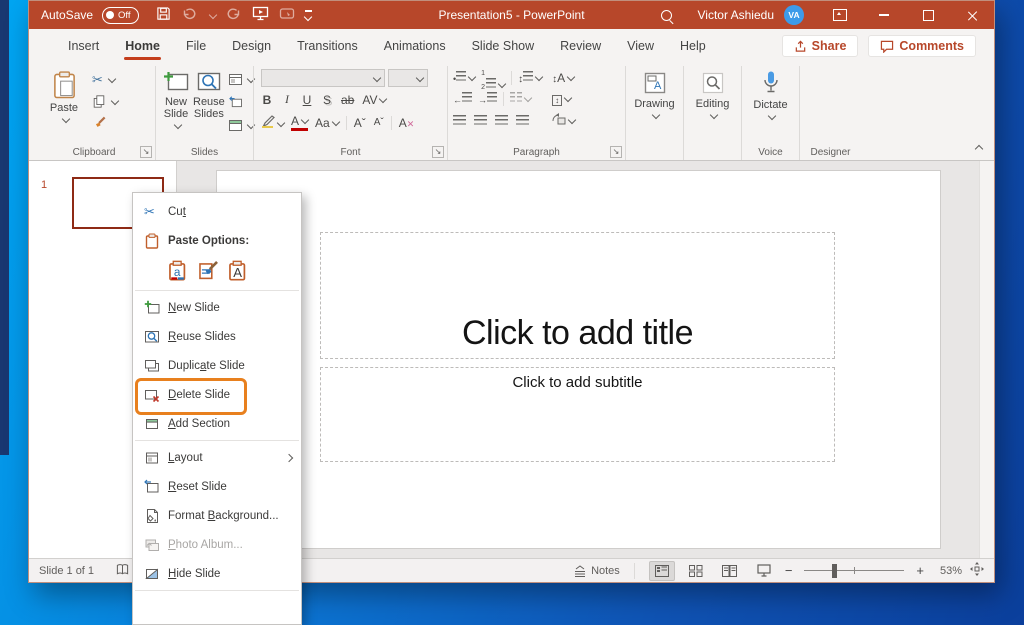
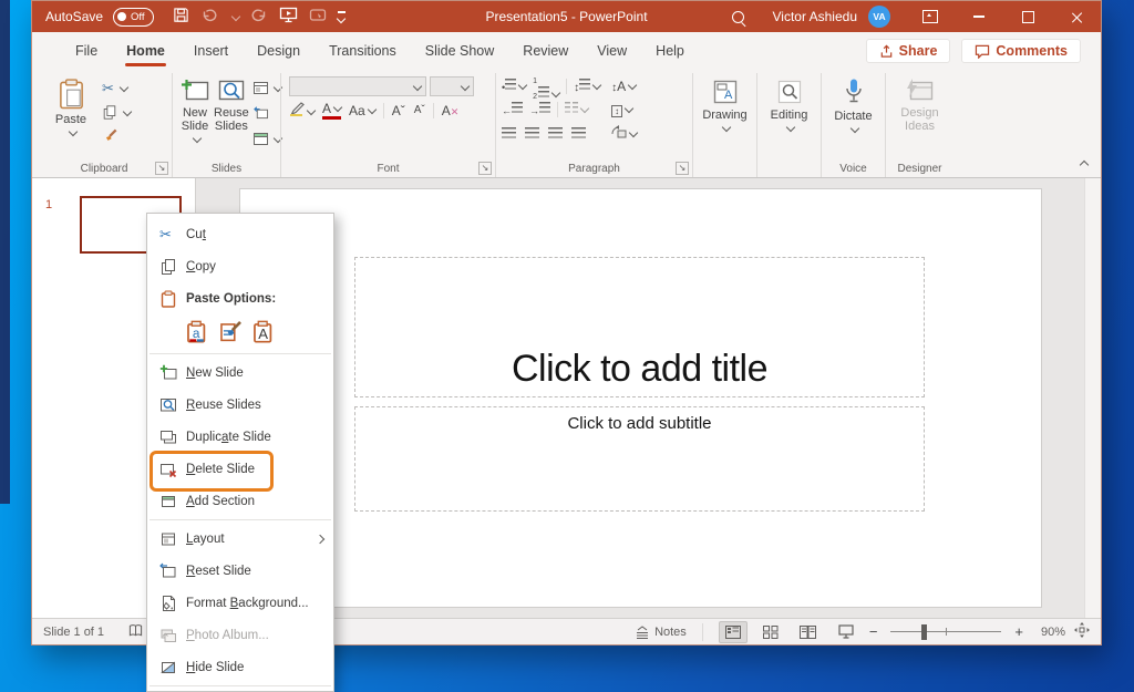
  AutoSave
  Off
  Presentation5 - PowerPoint
  Victor Ashiedu
  VA
- Insert
+ File
  Home
- File
+ Insert
  Design
  Transitions
- Animations
  Slide Show
  Review
  View
  Help
  Share
  Comments
  Paste
  ✂
  Clipboard
  ↘
  New Slide
  Reuse Slides
  Slides
- B
- I
- U
- S
- ab
- AV
  A
  Aa
  Aˇ
  Aˇ
  A✕
  Font
  ↘
  •
  ↕
  ←
  →
  ↕A
  ↕
  Paragraph
  ↘
  A
  Drawing
  Editing
  Dictate
  Voice
+ Design Ideas
  Designer
  1
  Click to add title
  Click to add subtitle
  Slide 1 of 1
  Notes
  −
  +
- 53%
+ 90%
  ✂
  Cut
+ Copy
  Paste Options:
  a
  A
  New Slide
  Reuse Slides
  Duplicate Slide
  Delete Slide
  Add Section
  Layout
  Reset Slide
  Format Background...
  Photo Album...
  Hide Slide
